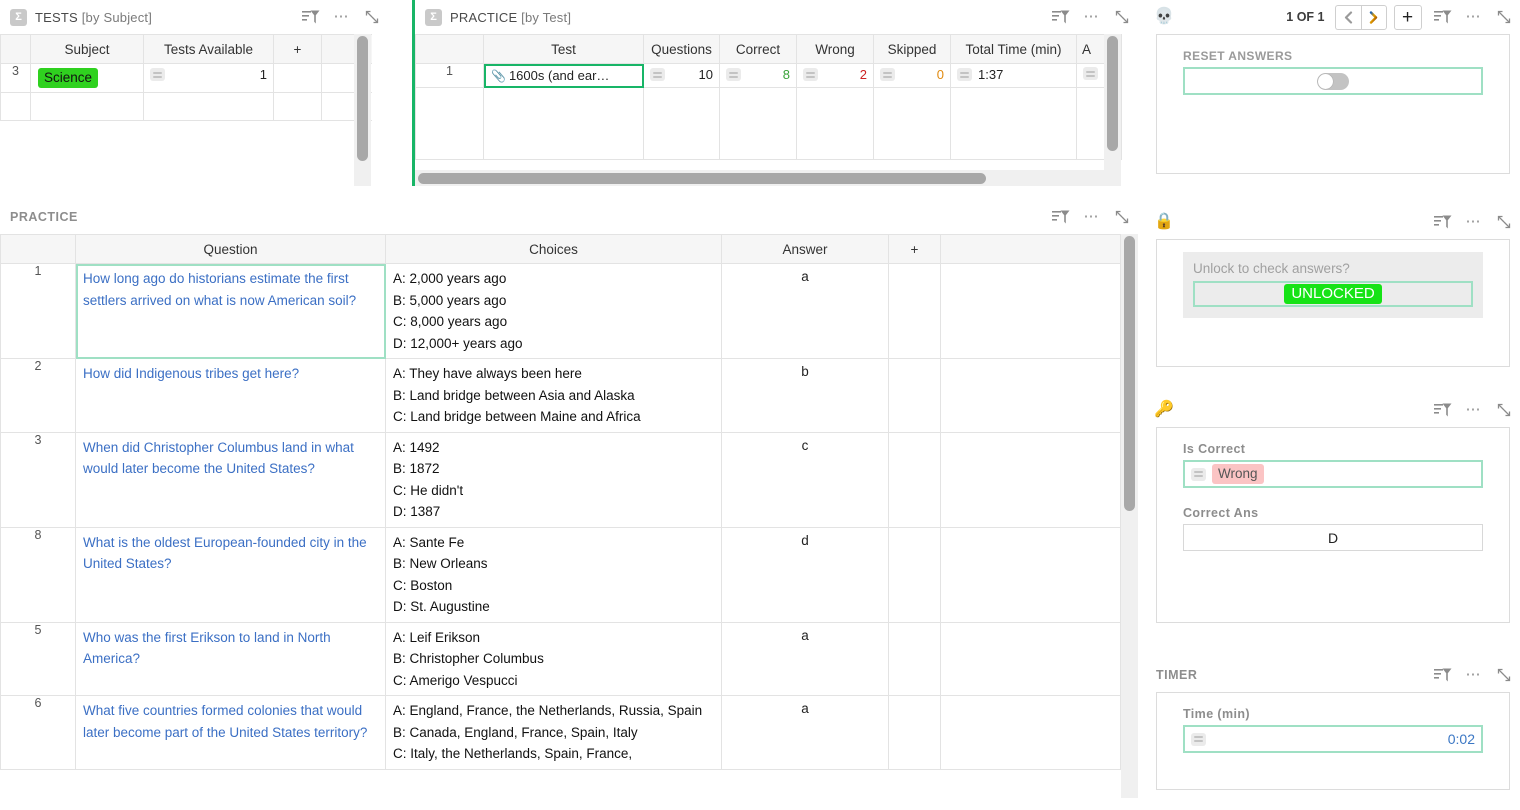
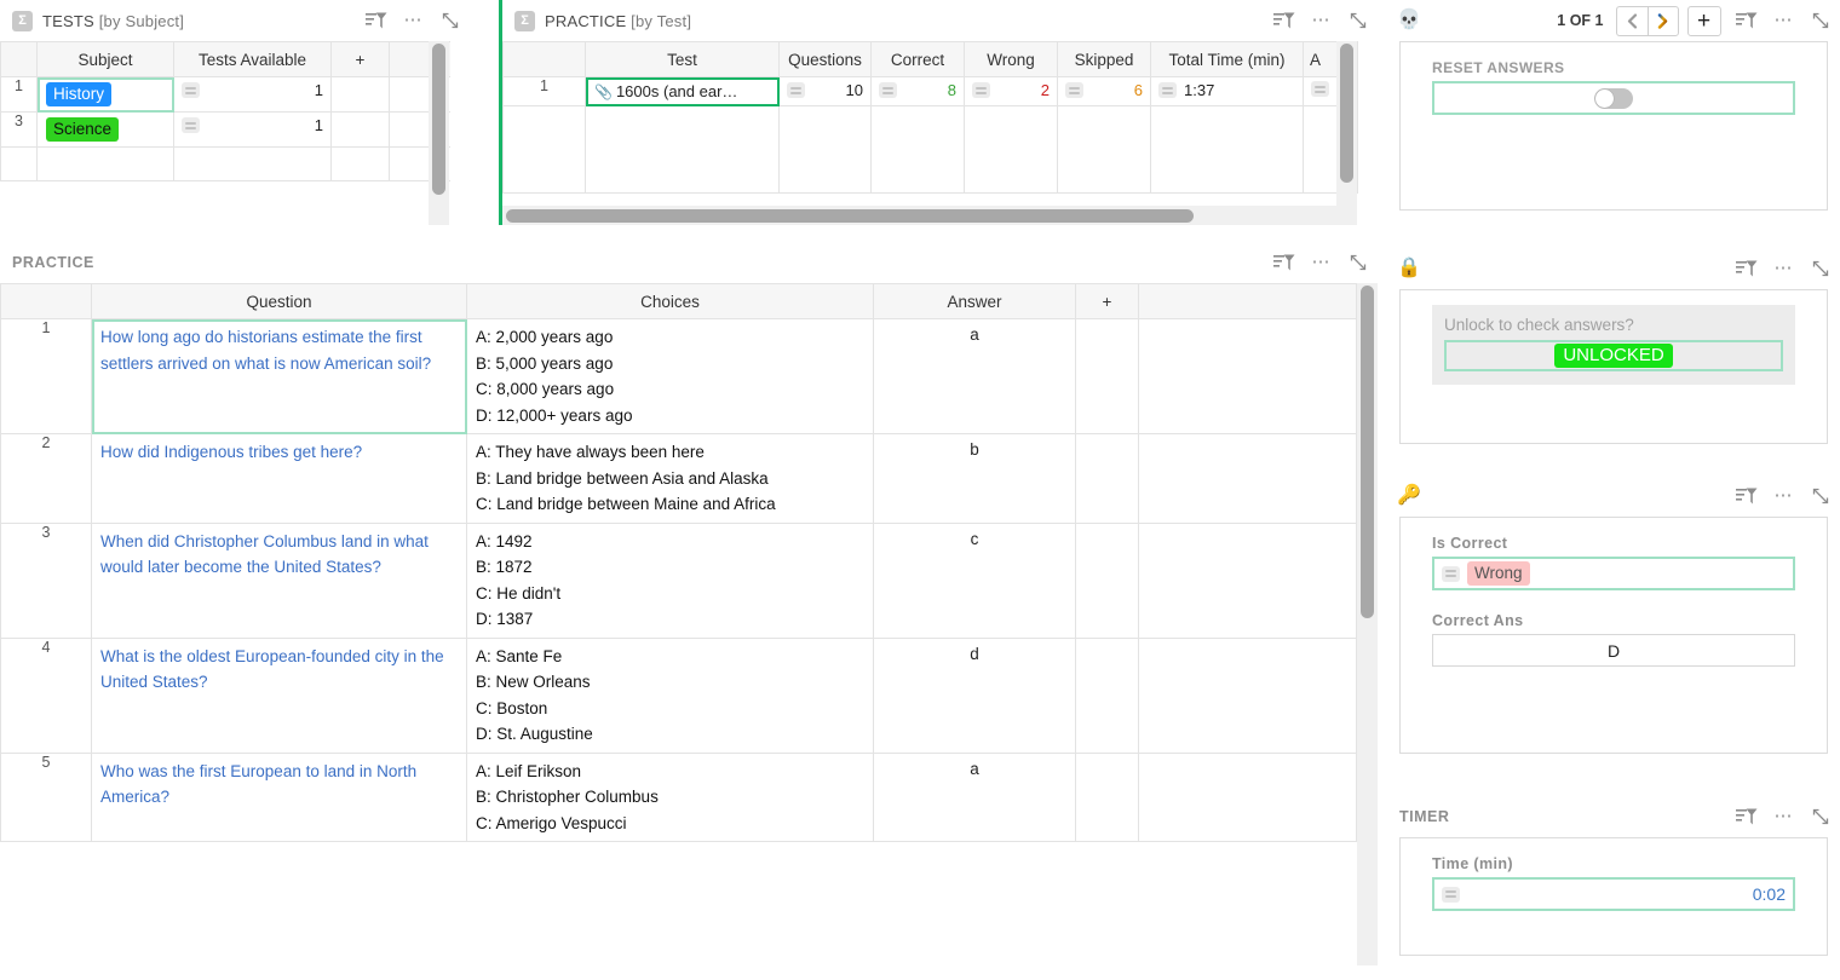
  Σ
  TESTS [by Subject]
  ⋯
  	Subject	Tests Available	+
+ 1	History	1
  3	Science	1
  Σ
  PRACTICE [by Test]
  ⋯
  	Test	Questions	Correct	Wrong	Skipped	Total Time (min)	A
- 1	📎 1600s (and ear…	10	8	2	0	1:37
+ 1	📎 1600s (and ear…	10	8	2	6	1:37
  PRACTICE
  ⋯
  	Question	Choices	Answer	+
  1	How long ago do historians estimate the first settlers arrived on what is now American soil?	A: 2,000 years ago B: 5,000 years ago C: 8,000 years ago D: 12,000+ years ago	a
  2	How did Indigenous tribes get here?	A: They have always been here B: Land bridge between Asia and Alaska C: Land bridge between Maine and Africa	b
  3	When did Christopher Columbus land in what would later become the United States?	A: 1492 B: 1872 C: He didn't D: 1387	c
- 8	What is the oldest European-founded city in the United States?	A: Sante Fe B: New Orleans C: Boston D: St. Augustine	d
+ 4	What is the oldest European-founded city in the United States?	A: Sante Fe B: New Orleans C: Boston D: St. Augustine	d
- 5	Who was the first Erikson to land in North America?	A: Leif Erikson B: Christopher Columbus C: Amerigo Vespucci	a
+ 5	Who was the first European to land in North America?	A: Leif Erikson B: Christopher Columbus C: Amerigo Vespucci	a
- 6	What five countries formed colonies that would later become part of the United States territory?	A: England, France, the Netherlands, Russia, Spain B: Canada, England, France, Spain, Italy C: Italy, the Netherlands, Spain, France,	a
  💀
  1 OF 1
  +
  ⋯
  RESET ANSWERS
  🔒
  ⋯
  Unlock to check answers?
  UNLOCKED
  🔑
  ⋯
  Is Correct
  Wrong
  Correct Ans
  D
  TIMER
  ⋯
  Time (min)
  0:02
